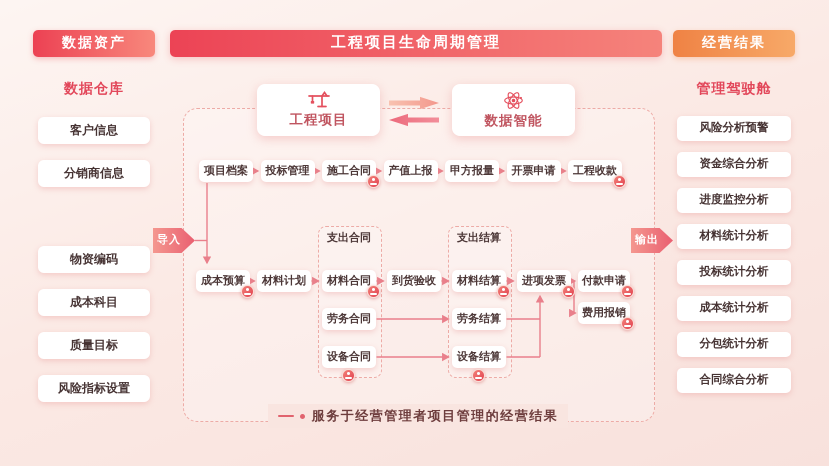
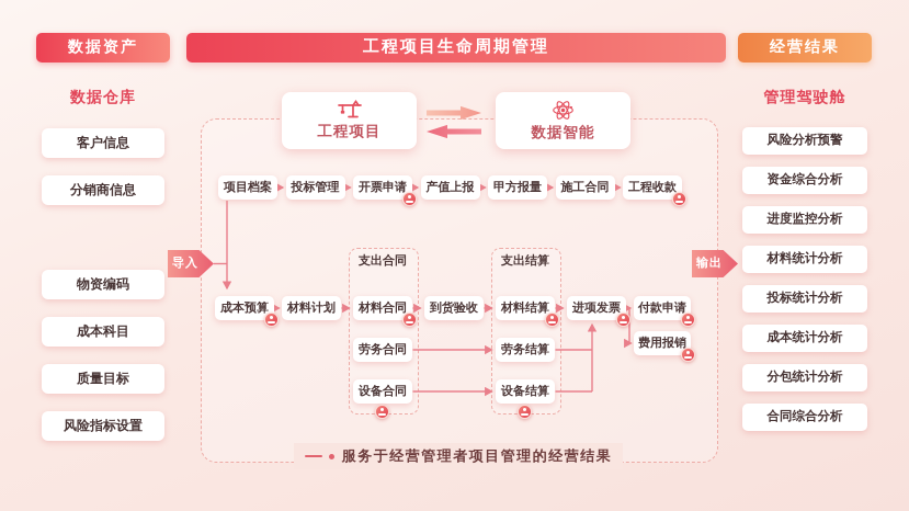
  数据资产
  数据仓库
  客户信息
  分销商信息
  物资编码
  成本科目
  质量目标
  风险指标设置
  经营结果
  管理驾驶舱
  风险分析预警
  资金综合分析
  进度监控分析
  材料统计分析
  投标统计分析
  成本统计分析
  分包统计分析
  合同综合分析
  工程项目生命周期管理
  工程项目
  数据智能
  导入
  输出
  项目档案
  投标管理
- 施工合同
+ 开票申请
  产值上报
  甲方报量
- 开票申请
+ 施工合同
  工程收款
  成本预算
  材料计划
  支出合同
  材料合同
  劳务合同
  设备合同
  到货验收
  支出结算
  材料结算
  劳务结算
  设备结算
  进项发票
  付款申请
  费用报销
  服务于经营管理者项目管理的经营结果
